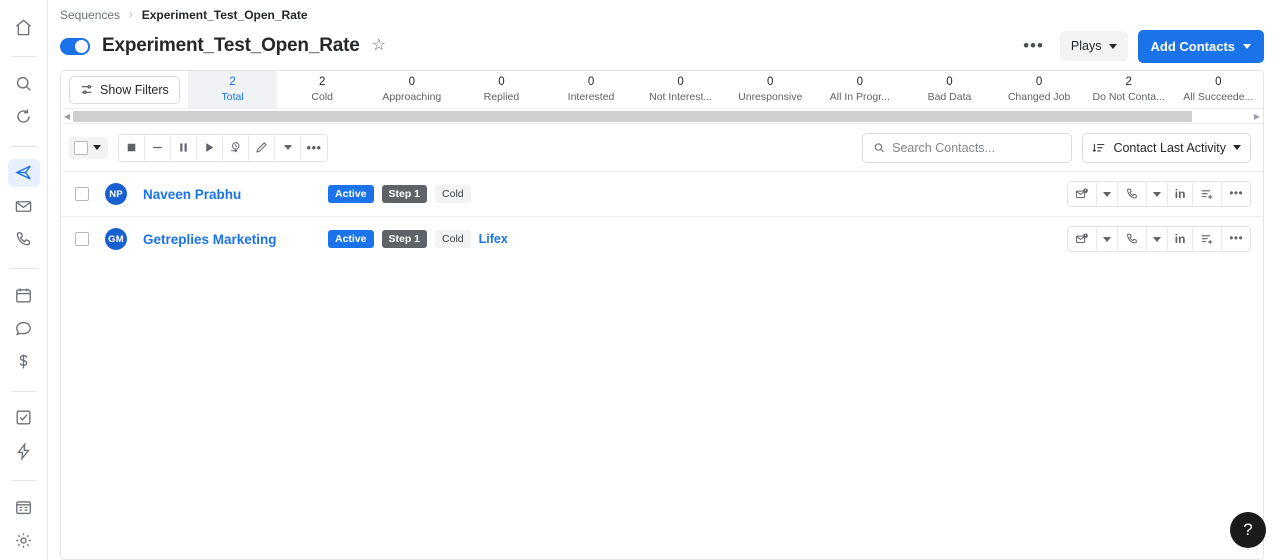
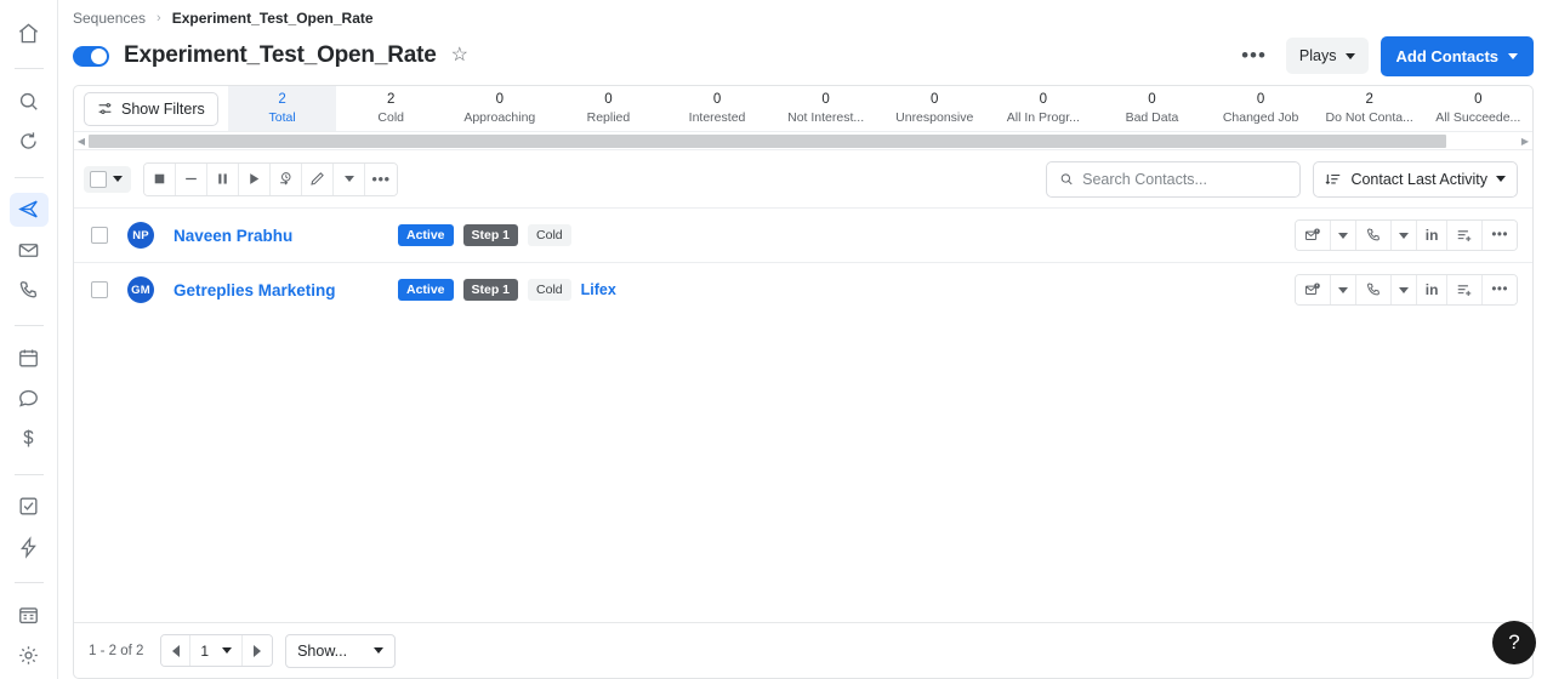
  Sequences
  ›
  Experiment_Test_Open_Rate
  Experiment_Test_Open_Rate
  ☆
  •••
  Plays
  Add Contacts
  Show Filters
  2
  Total
  2
  Cold
  0
  Approaching
  0
  Replied
  0
  Interested
  0
  Not Interest...
  0
  Unresponsive
  0
  All In Progr...
  0
  Bad Data
  0
  Changed Job
  2
  Do Not Conta...
  0
  All Succeede...
  ◀
  ▶
  •••
  Search Contacts...
  Contact Last Activity
  NP
  Naveen Prabhu
  Active
  Step 1
  Cold
  in
  •••
  GM
  Getreplies Marketing
  Active
  Step 1
  Cold
  Lifex
  in
  •••
+ 1 - 2 of 2
+ 1
+ Show...
  ?
